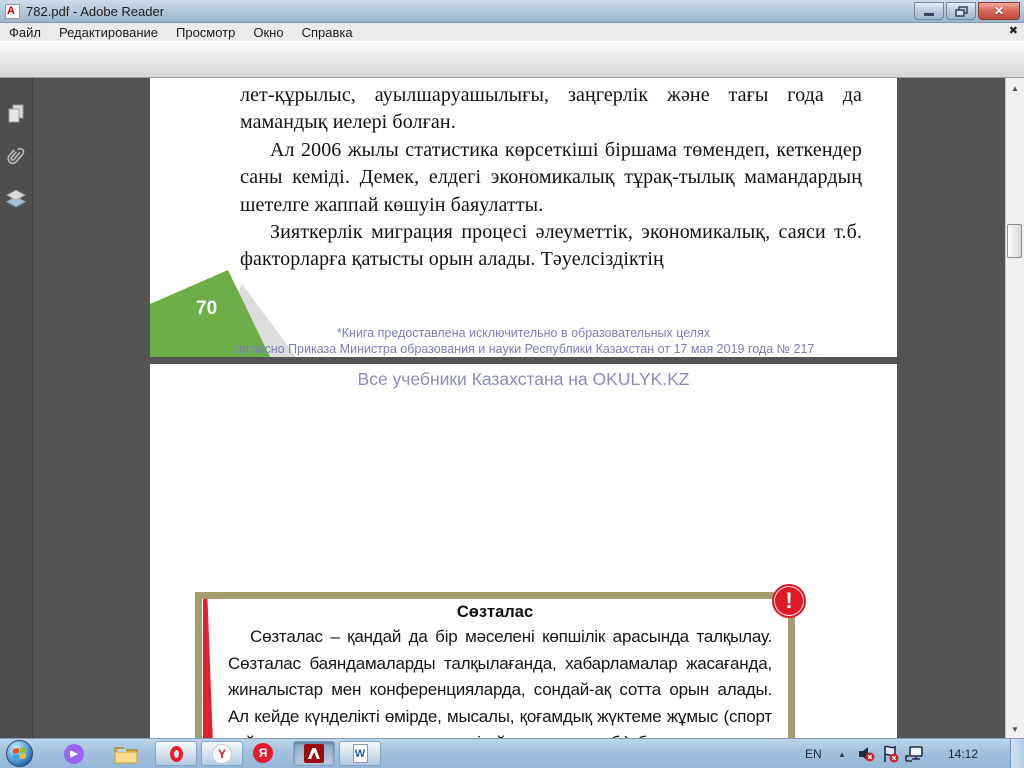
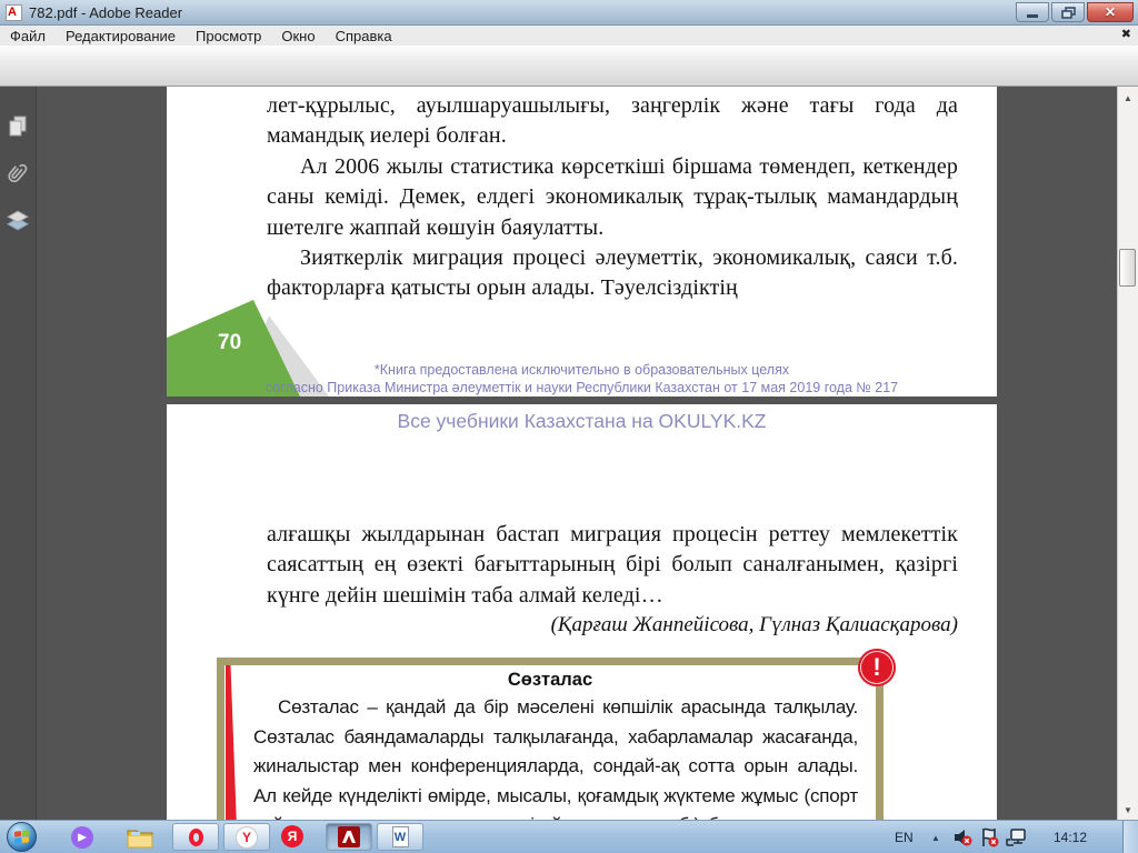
  A
  782.pdf - Adobe Reader
  ✕
  Файл
  Редактирование
  Просмотр
  Окно
  Справка
  ✖
  лет-құрылыс, ауылшаруашылығы, заңгерлік және тағы года да мамандық иелері болған.
  Ал 2006 жылы статистика көрсеткіші біршама төмендеп, кеткендер саны кеміді. Демек, елдегі экономикалық тұрақ-тылық мамандардың шетелге жаппай көшуін баяулатты.
  Зияткерлік миграция процесі әлеуметтік, экономикалық, саяси т.б. факторларға қатысты орын алады. Тәуелсіздіктің
  70
  *Книга предоставлена исключительно в образовательных целях
- согласно Приказа Министра образования и науки Республики Казахстан от 17 мая 2019 года № 217
+ согласно Приказа Министра әлеуметтік и науки Республики Казахстан от 17 мая 2019 года № 217
  Все учебники Казахстана на OKULYK.KZ
+ алғашқы жылдарынан бастап миграция процесін реттеу мемлекеттік саясаттың ең өзекті бағыттарының бірі болып саналғанымен, қазіргі күнге дейін шешімін таба алмай келеді…
+ (Қарғаш Жанпейісова, Гүлназ Қалиасқарова)
  !
  Сөзталас
  ▲
  ▼
  Y
  Я
  W
  EN
  ▲
  14:12
